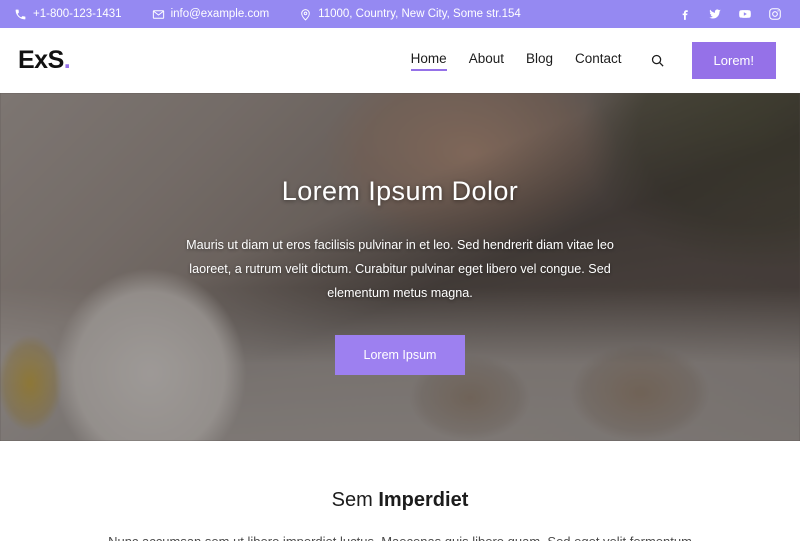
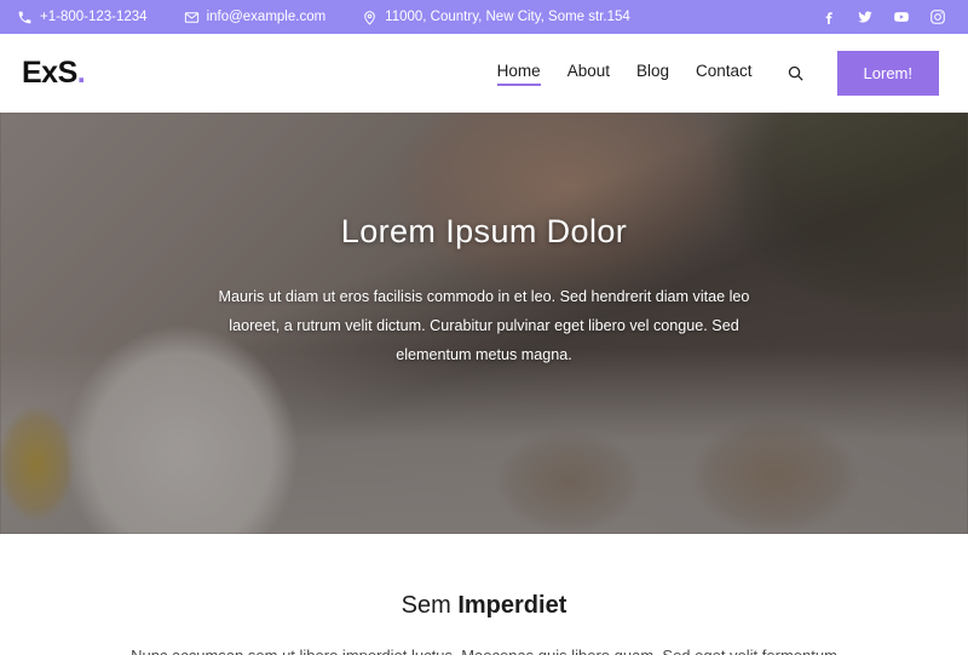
- +1-800-123-1431
+ +1-800-123-1234
  info@example.com
  11000, Country, New City, Some str.154
  ExS.
  Home
  About
  Blog
  Contact
  Lorem!
  Lorem Ipsum Dolor
- Mauris ut diam ut eros facilisis pulvinar in et leo. Sed hendrerit diam vitae leo laoreet, a rutrum velit dictum. Curabitur pulvinar eget libero vel congue. Sed elementum metus magna.
+ Mauris ut diam ut eros facilisis commodo in et leo. Sed hendrerit diam vitae leo laoreet, a rutrum velit dictum. Curabitur pulvinar eget libero vel congue. Sed elementum metus magna.
- Lorem Ipsum
  Sem Imperdiet
